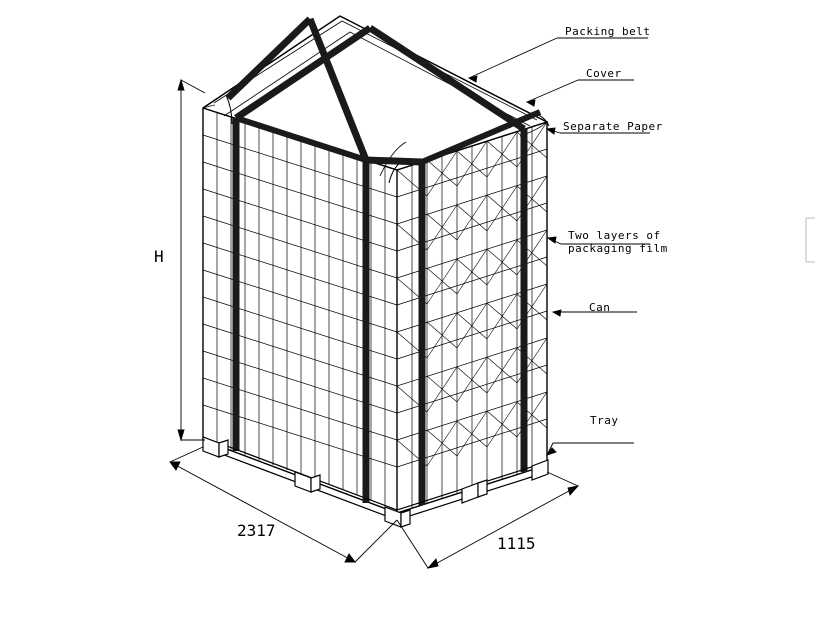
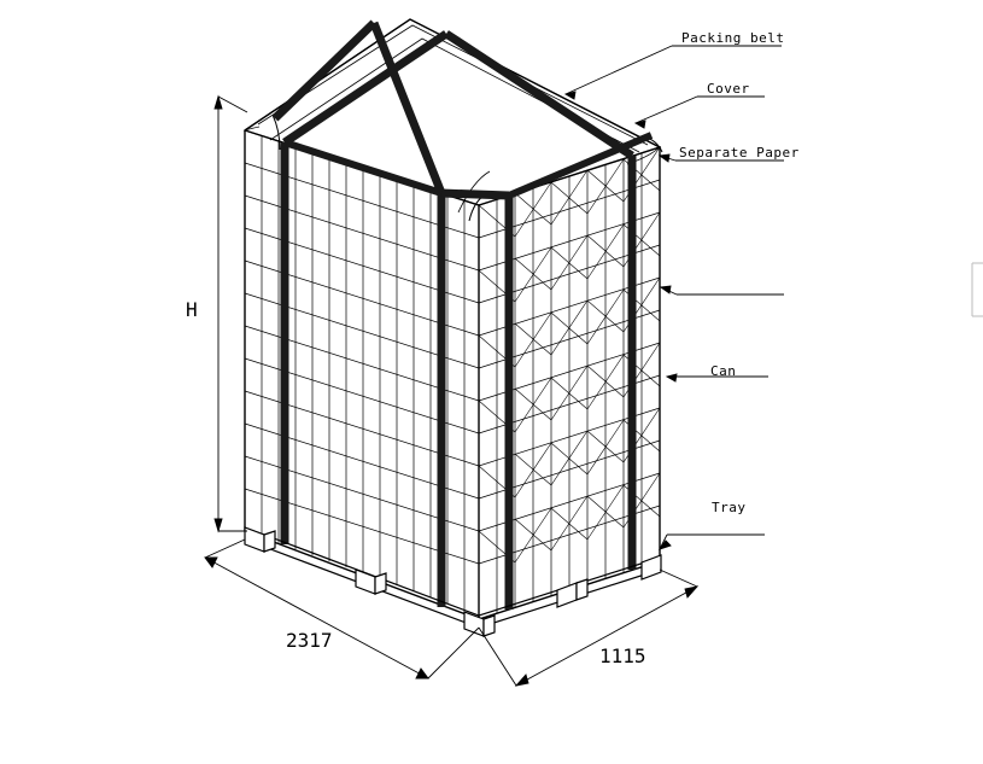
  Packing belt
  Cover
  Separate Paper
- Two layers of
- packaging film
  Can
  Tray
  H
  2317
  1115
